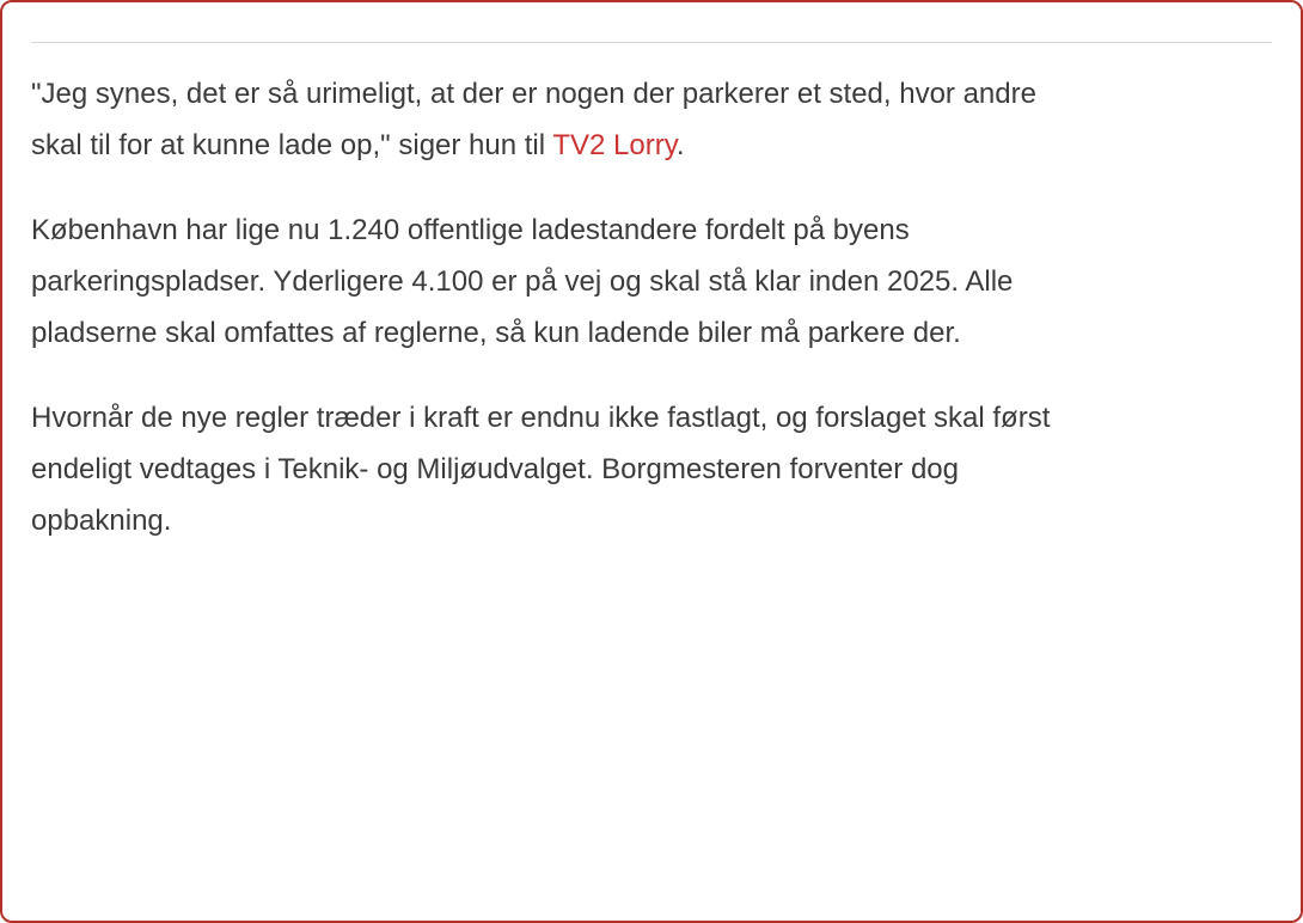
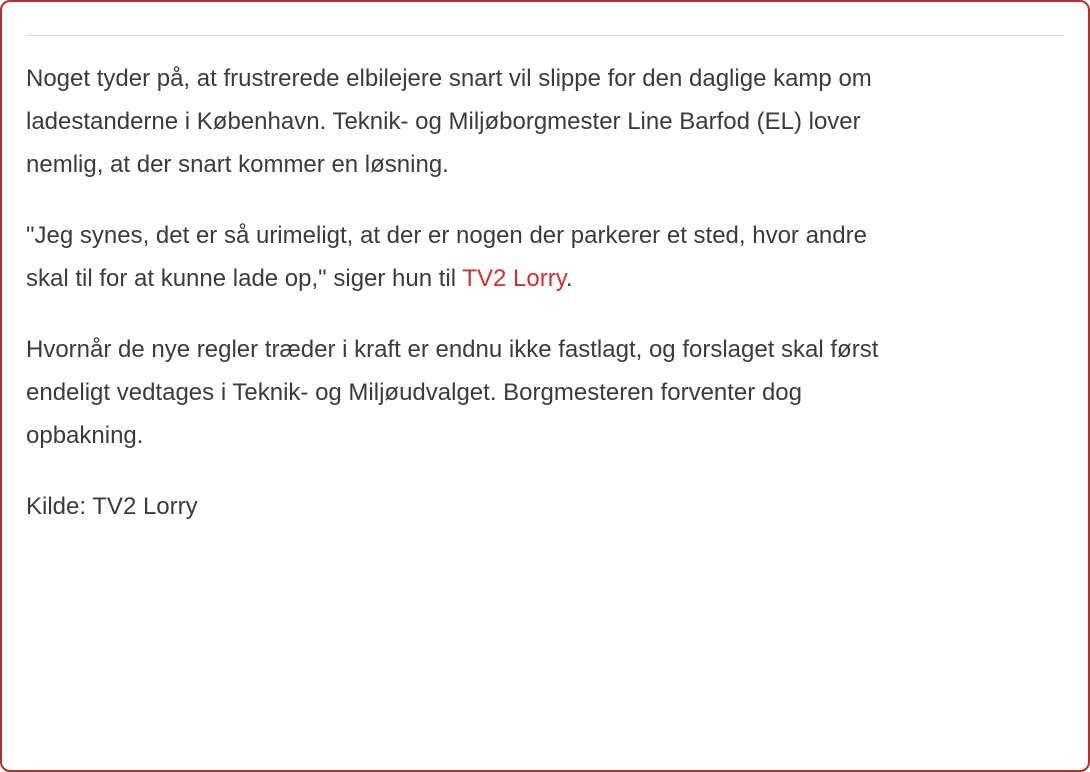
+ Noget tyder på, at frustrerede elbilejere snart vil slippe for den daglige kamp om
+ ladestanderne i København. Teknik- og Miljøborgmester Line Barfod (EL) lover
+ nemlig, at der snart kommer en løsning.
  "Jeg synes, det er så urimeligt, at der er nogen der parkerer et sted, hvor andre
  skal til for at kunne lade op," siger hun til TV2 Lorry.
- København har lige nu 1.240 offentlige ladestandere fordelt på byens
- parkeringspladser. Yderligere 4.100 er på vej og skal stå klar inden 2025. Alle
- pladserne skal omfattes af reglerne, så kun ladende biler må parkere der.
  Hvornår de nye regler træder i kraft er endnu ikke fastlagt, og forslaget skal først
  endeligt vedtages i Teknik- og Miljøudvalget. Borgmesteren forventer dog
  opbakning.
+ Kilde: TV2 Lorry
